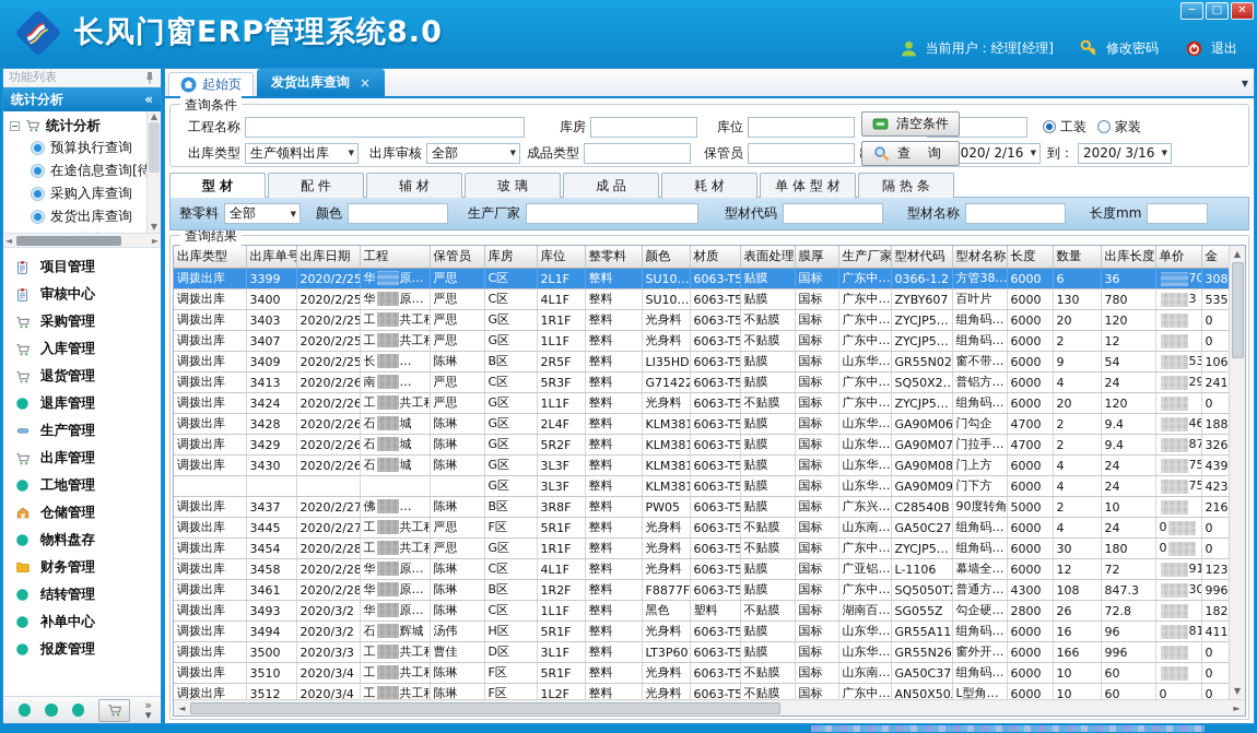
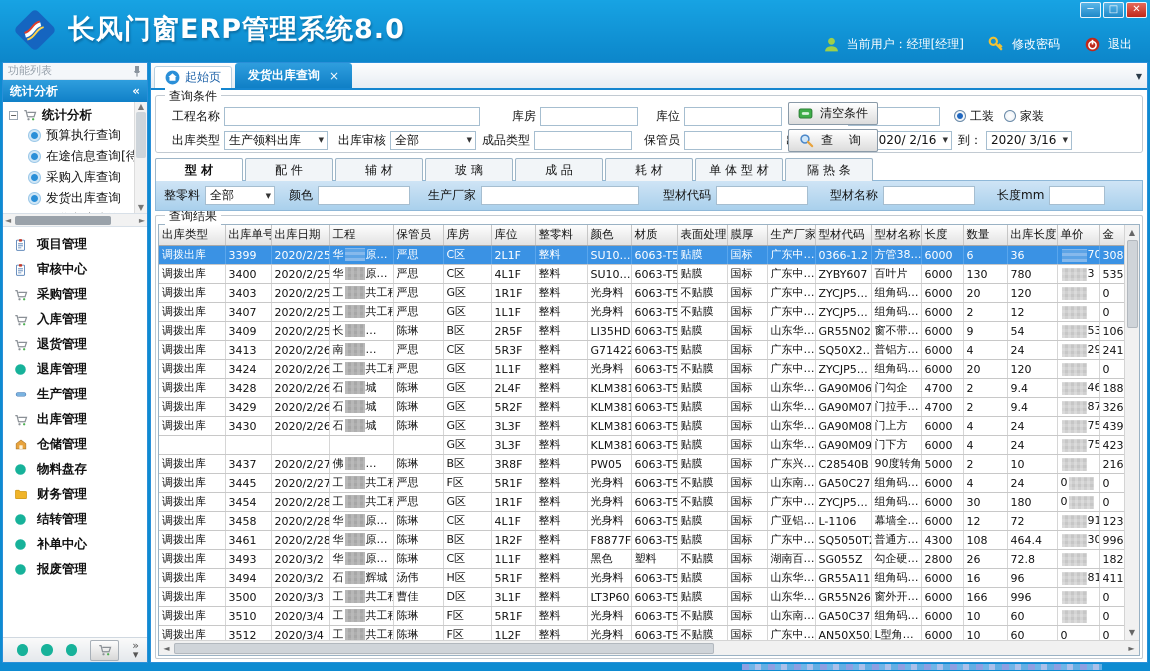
  长风门窗ERP管理系统8.0
  ─
  □
  ✕
  当前用户：经理[经理]
  修改密码
  退出
  功能列表
  统计分析
  «
  −
  统计分析
  预算执行查询
  在途信息查询[待
  采购入库查询
  发货出库查询
  ▲
  ▼
  ◄
  ►
  项目管理
  审核中心
  采购管理
  入库管理
  退货管理
  退库管理
  生产管理
  出库管理
- 工地管理
  仓储管理
  物料盘存
  财务管理
  结转管理
  补单中心
  报废管理
  »
  ▾
  起始页
  发货出库查询
  ×
  ▼
  查询条件
  工程名称
  库房
  库位
  工装
  家装
  出库类型
  生产领料出库
  ▼
  出库审核
  全部
  ▼
  成品类型
  保管员
  020/ 2/16
  ▼
  到：
  2020/ 3/16
  ▼
  清空条件
  查 询
  型 材
  配 件
  辅 材
  玻 璃
  成 品
  耗 材
  单 体 型 材
  隔 热 条
  整零料
  全部
  ▼
  颜色
  生产厂家
  型材代码
  型材名称
  长度mm
  查询结果
  出库类型	出库单号	出库日期	工程	保管员	库房	库位	整零料	颜色	材质	表面处理	膜厚	生产厂家	型材代码	型材名称	长度	数量	出库长度	单价	金
  调拨出库	3399	2020/2/25	华 原…	严思	C区	2L1F	整料	SU10…	6063-T5	贴膜	国标	广东中…	0366-1.2	方管38…	6000	6	36	70	308
  调拨出库	3400	2020/2/25	华 原…	严思	C区	4L1F	整料	SU10…	6063-T5	贴膜	国标	广东中…	ZYBY607	百叶片	6000	130	780	3	535
  调拨出库	3403	2020/2/25	工 共工	严思	G区	1R1F	整料	光身料	6063-T5	不贴膜	国标	广东中…	ZYCJP5…	组角码…	6000	20	120		0
  调拨出库	3407	2020/2/25	工 共工	严思	G区	1L1F	整料	光身料	6063-T5	不贴膜	国标	广东中…	ZYCJP5…	组角码…	6000	2	12		0
  调拨出库	3409	2020/2/25	长 …	陈琳	B区	2R5F	整料	LI35HD	6063-T5	贴膜	国标	山东华…	GR55N02	窗不带…	6000	9	54	53	106
  调拨出库	3413	2020/2/26	南 …	严思	C区	5R3F	整料	G71422	6063-T5	贴膜	国标	广东中…	SQ50X2…	普铝方…	6000	4	24	29	241
  调拨出库	3424	2020/2/26	工 共工	严思	G区	1L1F	整料	光身料	6063-T5	不贴膜	国标	广东中…	ZYCJP5…	组角码…	6000	20	120		0
  调拨出库	3428	2020/2/26	石 城	陈琳	G区	2L4F	整料	KLM381	6063-T5	贴膜	国标	山东华…	GA90M06	门勾企	4700	2	9.4	46	188
  调拨出库	3429	2020/2/26	石 城	陈琳	G区	5R2F	整料	KLM381	6063-T5	贴膜	国标	山东华…	GA90M07	门拉手…	4700	2	9.4	87	326
  调拨出库	3430	2020/2/26	石 城	陈琳	G区	3L3F	整料	KLM381	6063-T5	贴膜	国标	山东华…	GA90M08	门上方	6000	4	24	75	439
  					G区	3L3F	整料	KLM381	6063-T5	贴膜	国标	山东华…	GA90M09	门下方	6000	4	24	75	423
  调拨出库	3437	2020/2/27	佛 …	陈琳	B区	3R8F	整料	PW05	6063-T5	贴膜	国标	广东兴…	C28540B	90度转角	5000	2	10		216
  调拨出库	3445	2020/2/27	工 共工	严思	F区	5R1F	整料	光身料	6063-T5	不贴膜	国标	山东南…	GA50C27	组角码…	6000	4	24	0	0
  调拨出库	3454	2020/2/28	工 共工	严思	G区	1R1F	整料	光身料	6063-T5	不贴膜	国标	广东中…	ZYCJP5…	组角码…	6000	30	180	0	0
  调拨出库	3458	2020/2/28	华 原…	陈琳	C区	4L1F	整料	光身料	6063-T5	贴膜	国标	广亚铝…	L-1106	幕墙全…	6000	12	72	91	123
- 调拨出库	3461	2020/2/28	华 原…	陈琳	B区	1R2F	整料	F8877F	6063-T5	贴膜	国标	广东中…	SQ5050T	普通方…	4300	108	847.3	30	996
+ 调拨出库	3461	2020/2/28	华 原…	陈琳	B区	1R2F	整料	F8877F	6063-T5	贴膜	国标	广东中…	SQ5050T	普通方…	4300	108	464.4	30	996
  调拨出库	3493	2020/3/2	华 原…	陈琳	C区	1L1F	整料	黑色	塑料	不贴膜	国标	湖南百…	SG055Z	勾企硬…	2800	26	72.8		182
  调拨出库	3494	2020/3/2	石 辉城	汤伟	H区	5R1F	整料	光身料	6063-T5	贴膜	国标	山东华…	GR55A11	组角码…	6000	16	96	81	411
  调拨出库	3500	2020/3/3	工 共工	曹佳	D区	3L1F	整料	LT3P60	6063-T5	贴膜	国标	山东华…	GR55N26	窗外开…	6000	166	996		0
  调拨出库	3510	2020/3/4	工 共工	陈琳	F区	5R1F	整料	光身料	6063-T5	不贴膜	国标	山东南…	GA50C37	组角码…	6000	10	60		0
  调拨出库	3512	2020/3/4	工 共工	陈琳	F区	1L2F	整料	光身料	6063-T5	不贴膜	国标	广东中…	AN50X50	L型角…	6000	10	60	0	0
  ▲
  ▼
  ◄
  ►
